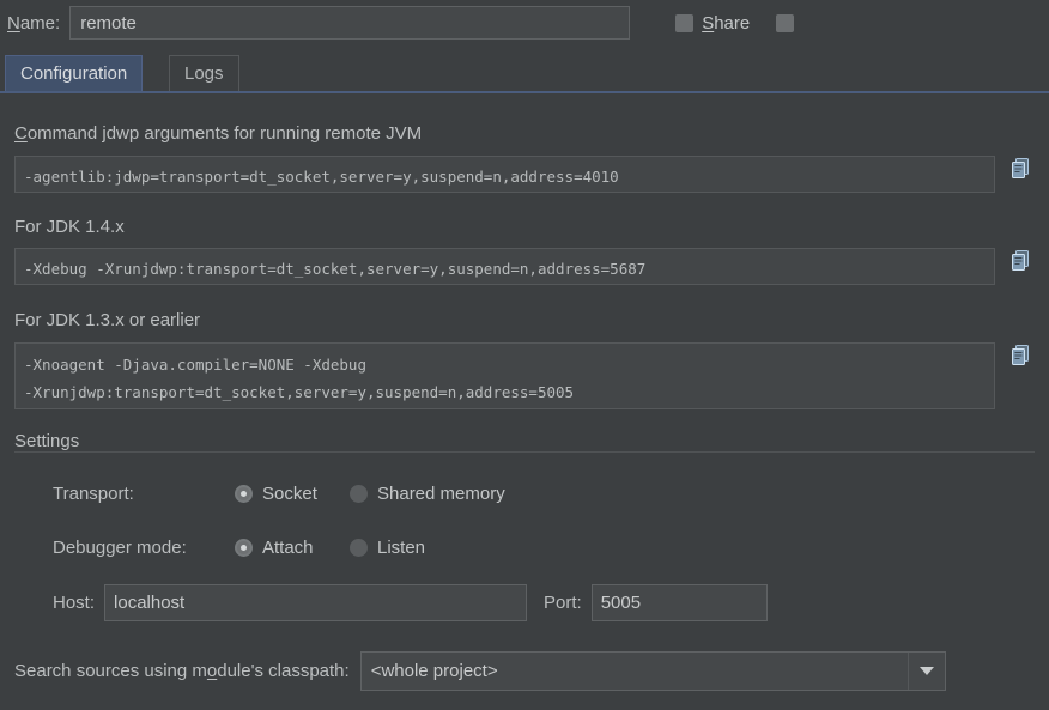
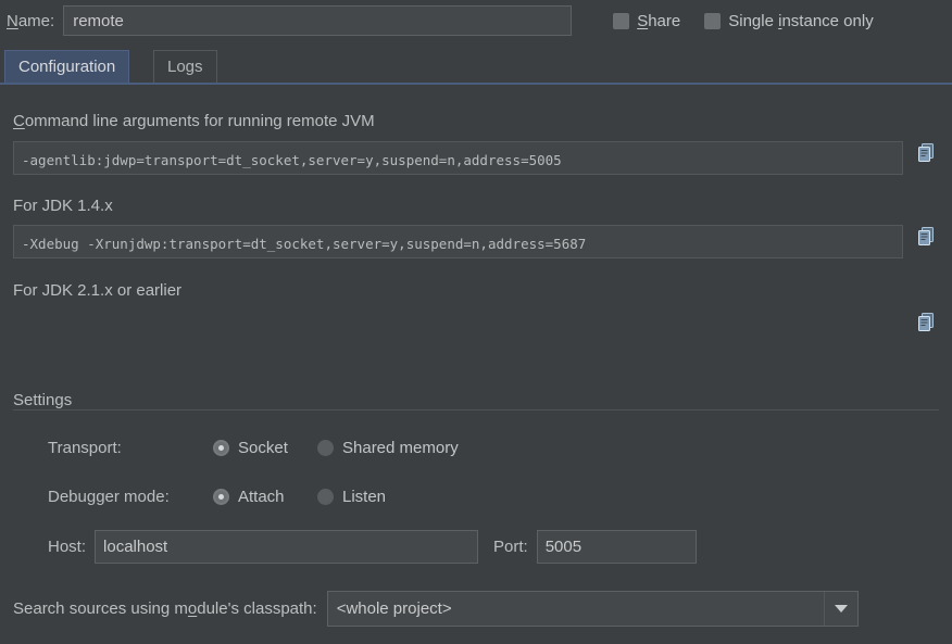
  Name:
  remote
  Share
+ Single instance only
  Configuration
  Logs
- Command jdwp arguments for running remote JVM
+ Command line arguments for running remote JVM
- -agentlib:jdwp=transport=dt_socket,server=y,suspend=n,address=4010
+ -agentlib:jdwp=transport=dt_socket,server=y,suspend=n,address=5005
  For JDK 1.4.x
  -Xdebug -Xrunjdwp:transport=dt_socket,server=y,suspend=n,address=5687
- For JDK 1.3.x or earlier
+ For JDK 2.1.x or earlier
- -Xnoagent -Djava.compiler=NONE -Xdebug
- -Xrunjdwp:transport=dt_socket,server=y,suspend=n,address=5005
  Settings
  Transport:
  Socket
  Shared memory
  Debugger mode:
  Attach
  Listen
  Host:
  localhost
  Port:
  5005
  Search sources using module's classpath:
  <whole project>
